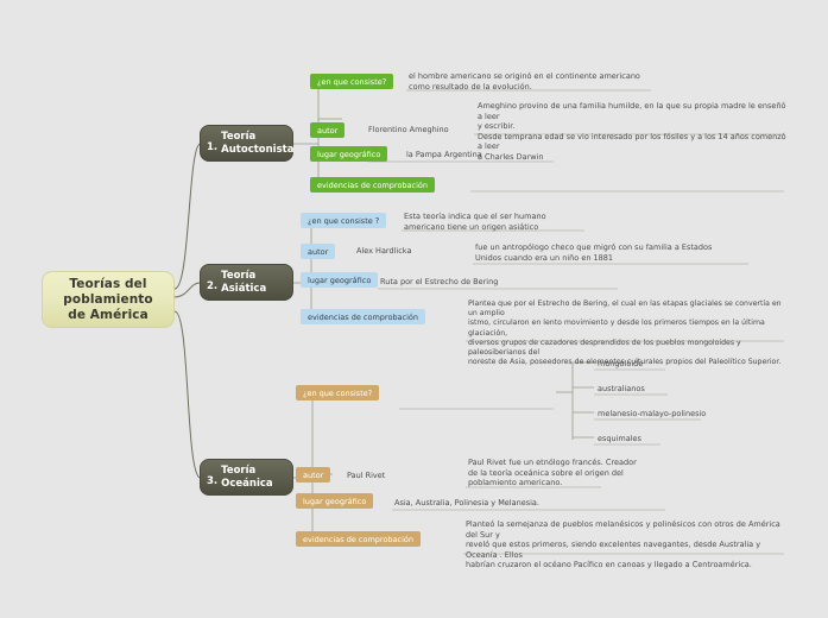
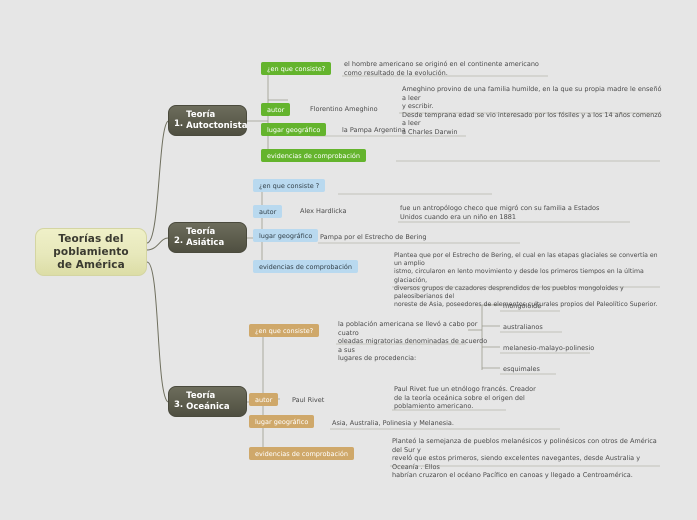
  Teorías del
  poblamiento
  de América
  1.
  Teoría
  Autoctonista
  ¿en que consiste?
  el hombre americano se originó en el continente americano
  como resultado de la evolución.
  autor
  Florentino Ameghino
  Ameghino provino de una familia humilde, en la que su propia madre le enseñó a leer
  y escribir.
  Desde temprana edad se vio interesado por los fósiles y a los 14 años comenzó a leer
  a Charles Darwin
  lugar geográfico
  la Pampa Argentina
  evidencias de comprobación
  2.
  Teoría
  Asiática
  ¿en que consiste ?
- Esta teoría indica que el ser humano
- americano tiene un origen asiático
  autor
  Alex Hardlicka
  fue un antropólogo checo que migró con su familia a Estados
  Unidos cuando era un niño en 1881
  lugar geográfico
- Ruta por el Estrecho de Bering
+ Pampa por el Estrecho de Bering
  evidencias de comprobación
  3.
  Teoría
  Oceánica
  ¿en que consiste?
+ la población americana se llevó a cabo por cuatro
+ oleadas migratorias denominadas de acuerdo a sus
+ lugares de procedencia:
  mongoloide
  australianos
  melanesio-malayo-polinesio
  esquimales
  autor
  Paul Rivet
  Paul Rivet fue un etnólogo francés. Creador
  de la teoría oceánica sobre el origen del
  poblamiento americano.
  lugar geográfico
  Asia, Australia, Polinesia y Melanesia.
  evidencias de comprobación
  Planteó la semejanza de pueblos melanésicos y polinésicos con otros de América del Sur y
  reveló que estos primeros, siendo excelentes navegantes, desde Australia y Oceanía . Ellos
  habrían cruzaron el océano Pacífico en canoas y llegado a Centroamérica.
